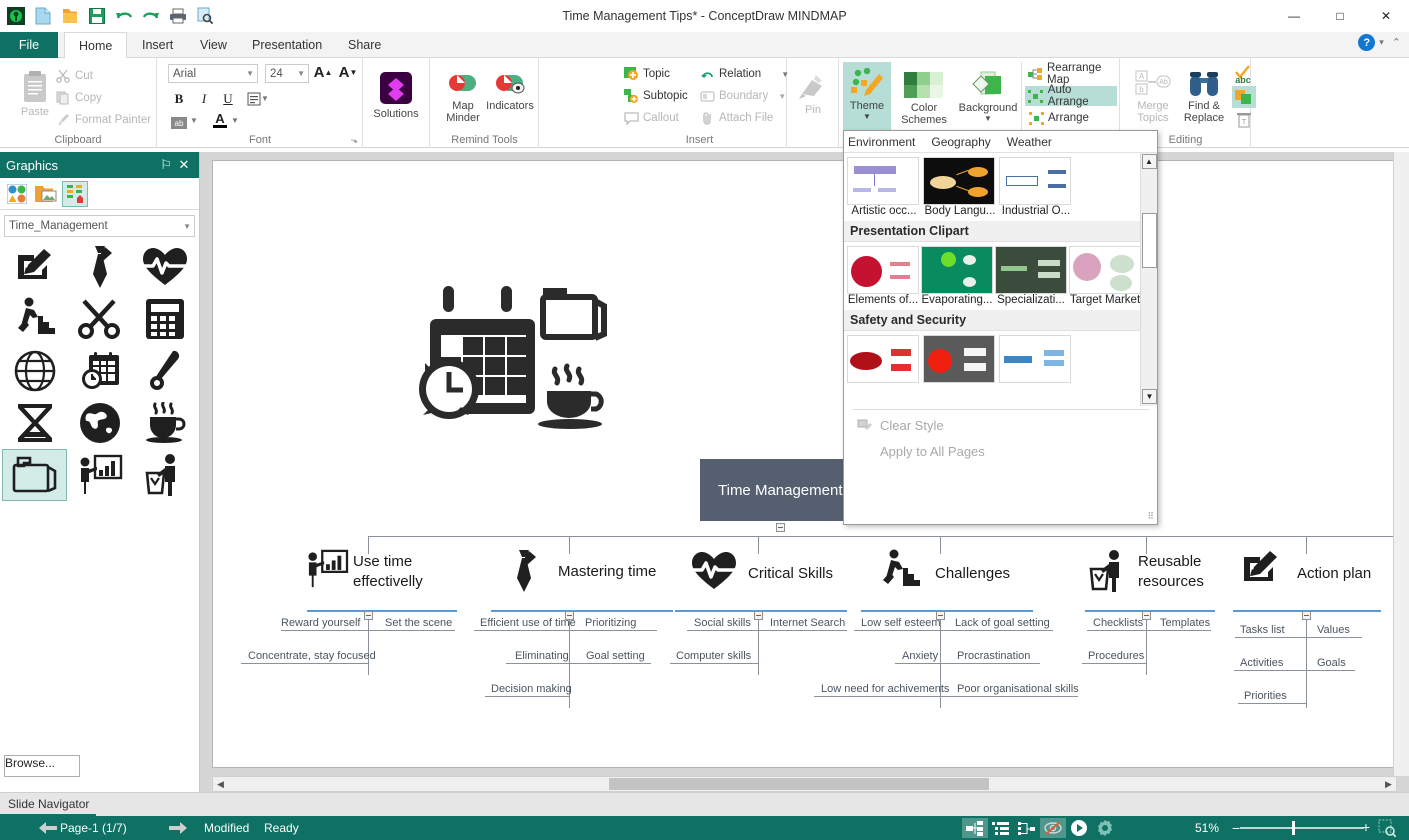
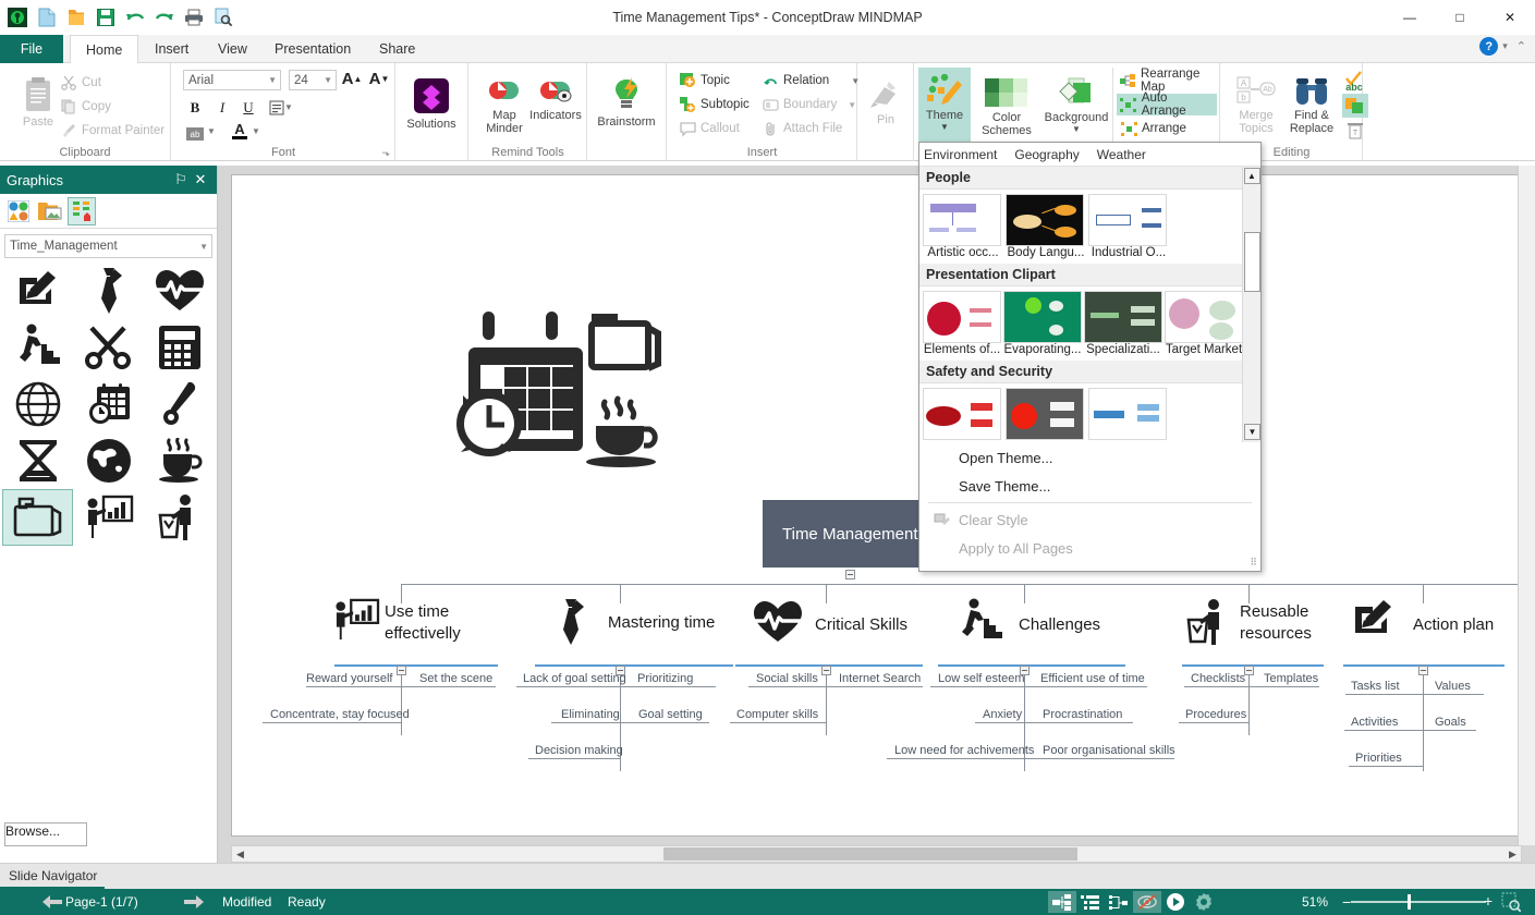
  Time Management Tips* - ConceptDraw MINDMAP
  —
  □
  ✕
  File
  Home
  Insert
  View
  Presentation
  Share
  ?
  ▾
  ⌃
  Paste
  Cut
  Copy
  Format Painter
  Clipboard
  Arial
  ▼
  24
  ▼
  A
  ▲
  A
  ▼
  B
  I
  U
  ▼
  ab
  ▼
  A
  ▼
  Font
  ⬎
  Solutions
  Map Minder
  Indicators
  Remind Tools
+ Brainstorm
  Topic
  Subtopic
  Callout
  Relation
  ▼
  Boundary
  ▼
  Attach File
  Insert
  Pin
  Theme
  ▼
  Color Schemes
  Background
  ▼
  Rearrange Map
  Auto Arrange
  Arrange
  A
  b
  Merge Topics
  Find & Replace
  abc
  Editing
  Graphics
  ⚐
  ✕
  Time_Management
  ▼
  Browse...
  Time Management
  Use time effectivelly
  Reward yourself
  Set the scene
  Concentrate, stay focused
  Mastering time
- Efficient use of time
+ Lack of goal setting
  Prioritizing
  Eliminating
  Goal setting
  Decision making
  Critical Skills
  Social skills
  Internet Search
  Computer skills
  Challenges
  Low self esteem
- Lack of goal setting
+ Efficient use of time
  Anxiety
  Procrastination
  Low need for achivements
  Poor organisational skills
  Reusable resources
  Checklists
  Templates
  Procedures
  Action plan
  Tasks list
  Values
  Activities
  Goals
  Priorities
  ◀
  ▶
  Environment
  Geography
  Weather
+ People
  Artistic occ...
  Body Langu...
  Industrial O...
  Presentation Clipart
  Elements of...
  Evaporating...
  Specializati...
  Target Market
  Safety and Security
  ▲
  ▼
+ Open Theme...
+ Save Theme...
  Clear Style
  Apply to All Pages
  ⠿
  Slide Navigator
  Page-1 (1/7)
  Modified
  Ready
  51%
  −
  +
